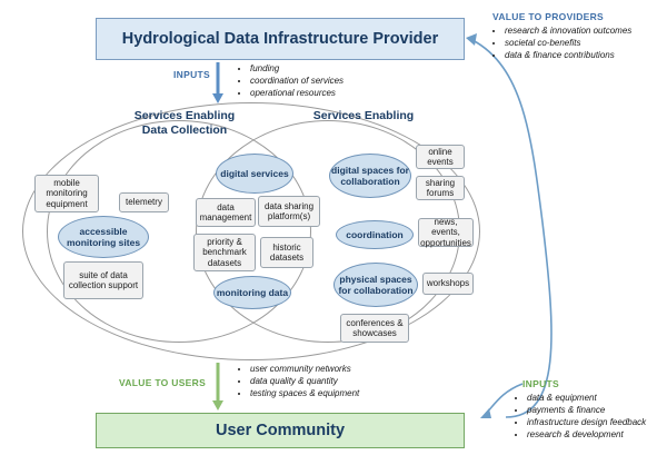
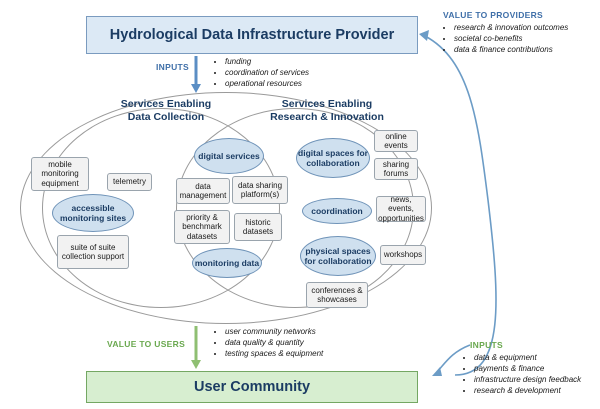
  Hydrological Data Infrastructure Provider
  INPUTS
  funding
  coordination of services
  operational resources
  VALUE TO PROVIDERS
  research & innovation outcomes
  societal co-benefits
  data & finance contributions
  Services Enabling
  Data Collection
  Services Enabling
+ Research & Innovation
  mobile monitoring equipment
  telemetry
  accessible monitoring sites
- suite of data collection support
+ suite of suite collection support
  digital services
  data management
  data sharing platform(s)
  priority & benchmark datasets
  historic datasets
  monitoring data
  digital spaces for collaboration
  online events
  sharing forums
  coordination
  news, events, opportunities
  physical spaces for collaboration
  workshops
  conferences & showcases
  VALUE TO USERS
  user community networks
  data quality & quantity
  testing spaces & equipment
  INPUTS
  data & equipment
  payments & finance
  infrastructure design feedback
  research & development
  User Community
